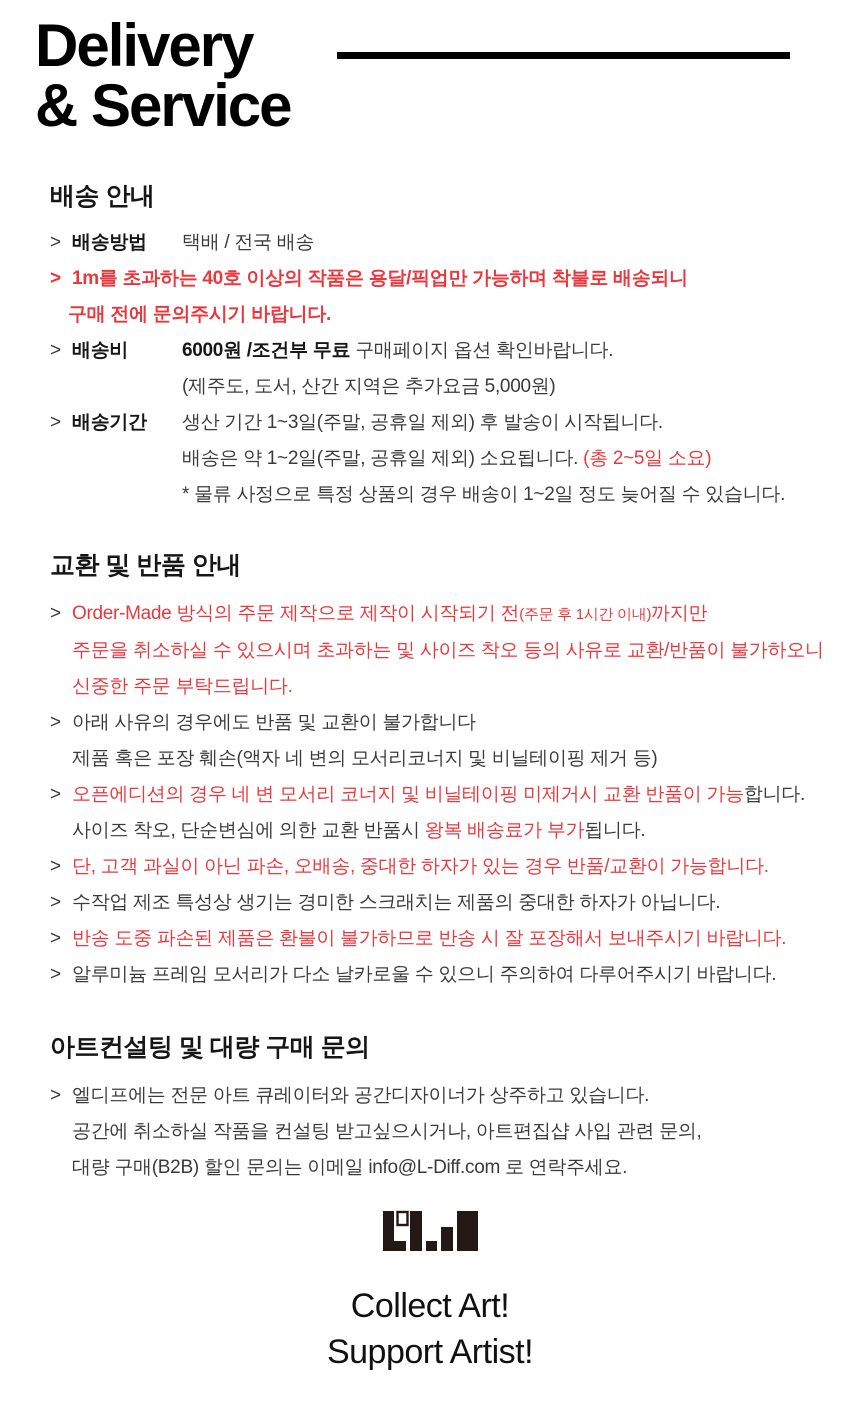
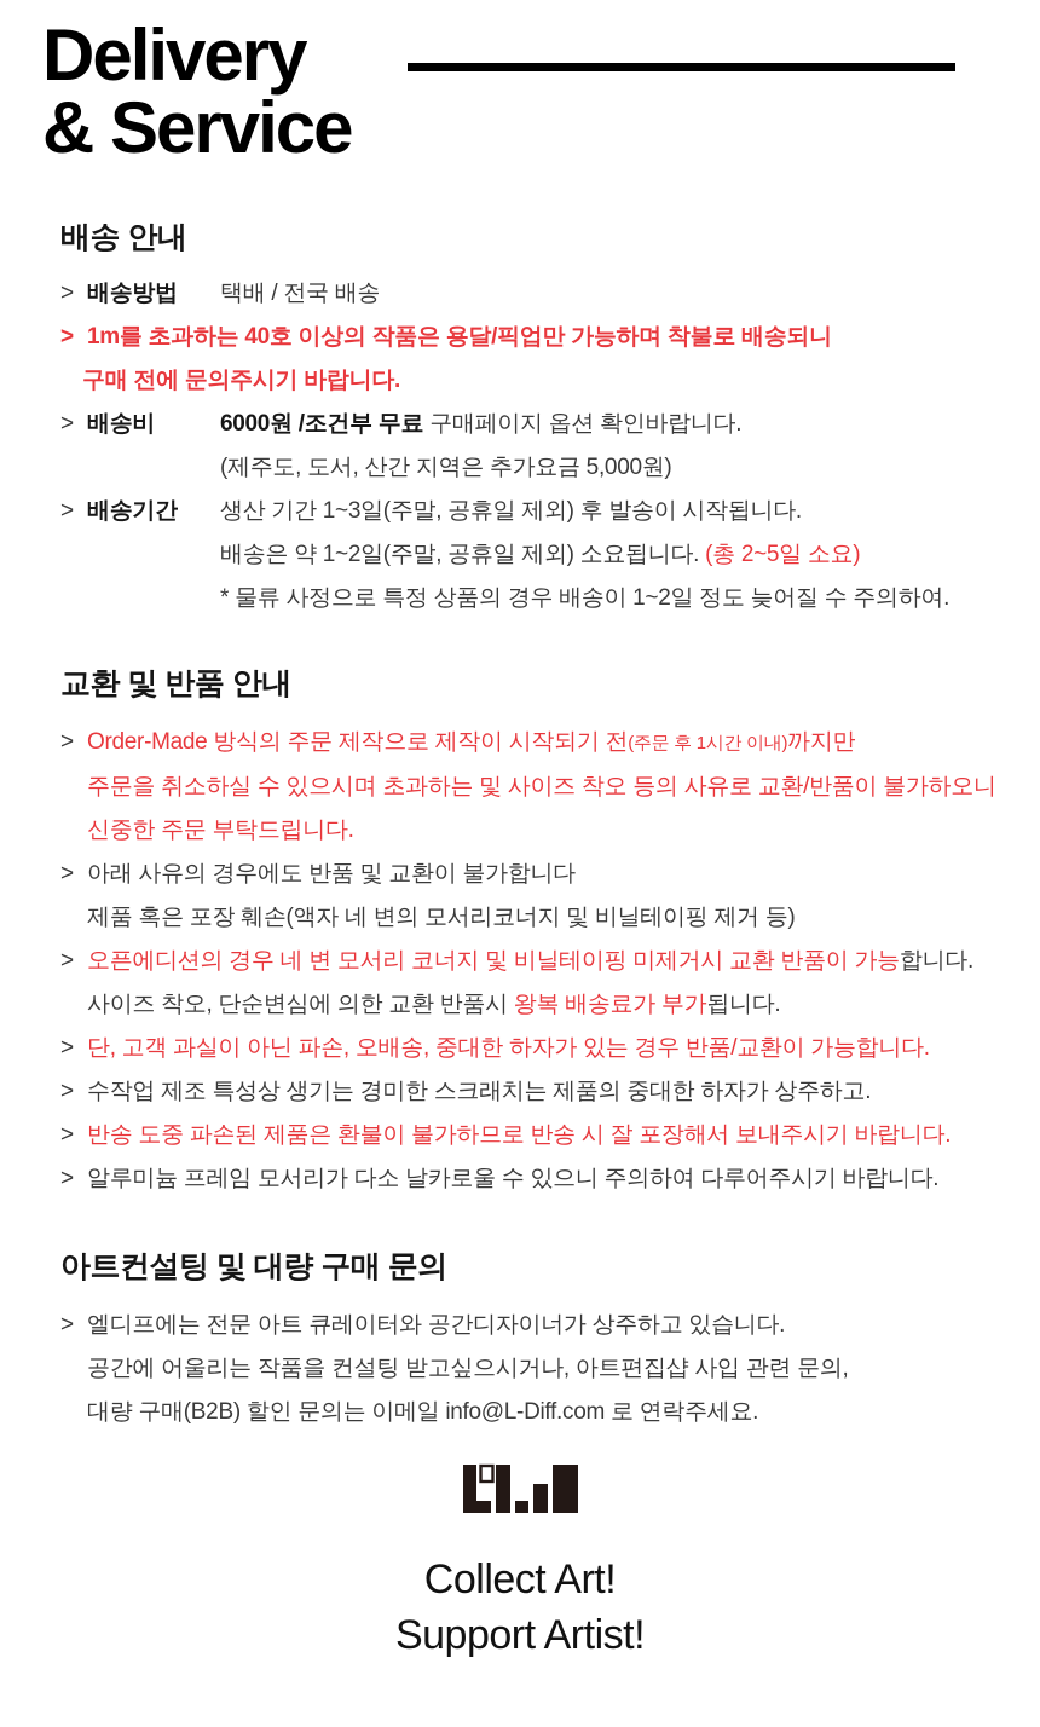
  Delivery
  & Service
  배송 안내
  >
  배송방법
  택배 / 전국 배송
  >
  1m를 초과하는 40호 이상의 작품은 용달/픽업만 가능하며 착불로 배송되니
  구매 전에 문의주시기 바랍니다.
  >
  배송비
  6000원 /조건부 무료 구매페이지 옵션 확인바랍니다.
  (제주도, 도서, 산간 지역은 추가요금 5,000원)
  >
  배송기간
  생산 기간 1~3일(주말, 공휴일 제외) 후 발송이 시작됩니다.
  배송은 약 1~2일(주말, 공휴일 제외) 소요됩니다. (총 2~5일 소요)
- * 물류 사정으로 특정 상품의 경우 배송이 1~2일 정도 늦어질 수 있습니다.
+ * 물류 사정으로 특정 상품의 경우 배송이 1~2일 정도 늦어질 수 주의하여.
  교환 및 반품 안내
  >
  Order-Made 방식의 주문 제작으로 제작이 시작되기 전(주문 후 1시간 이내)까지만
  주문을 취소하실 수 있으시며 초과하는 및 사이즈 착오 등의 사유로 교환/반품이 불가하오니
  신중한 주문 부탁드립니다.
  >
  아래 사유의 경우에도 반품 및 교환이 불가합니다
  제품 혹은 포장 훼손(액자 네 변의 모서리코너지 및 비닐테이핑 제거 등)
  >
  오픈에디션의 경우 네 변 모서리 코너지 및 비닐테이핑 미제거시 교환 반품이 가능합니다.
  사이즈 착오, 단순변심에 의한 교환 반품시 왕복 배송료가 부가됩니다.
  >
  단, 고객 과실이 아닌 파손, 오배송, 중대한 하자가 있는 경우 반품/교환이 가능합니다.
  >
- 수작업 제조 특성상 생기는 경미한 스크래치는 제품의 중대한 하자가 아닙니다.
+ 수작업 제조 특성상 생기는 경미한 스크래치는 제품의 중대한 하자가 상주하고.
  >
  반송 도중 파손된 제품은 환불이 불가하므로 반송 시 잘 포장해서 보내주시기 바랍니다.
  >
  알루미늄 프레임 모서리가 다소 날카로울 수 있으니 주의하여 다루어주시기 바랍니다.
  아트컨설팅 및 대량 구매 문의
  >
  엘디프에는 전문 아트 큐레이터와 공간디자이너가 상주하고 있습니다.
- 공간에 취소하실 작품을 컨설팅 받고싶으시거나, 아트편집샵 사입 관련 문의,
+ 공간에 어울리는 작품을 컨설팅 받고싶으시거나, 아트편집샵 사입 관련 문의,
  대량 구매(B2B) 할인 문의는 이메일 info@L-Diff.com 로 연락주세요.
  Collect Art!
  Support Artist!
